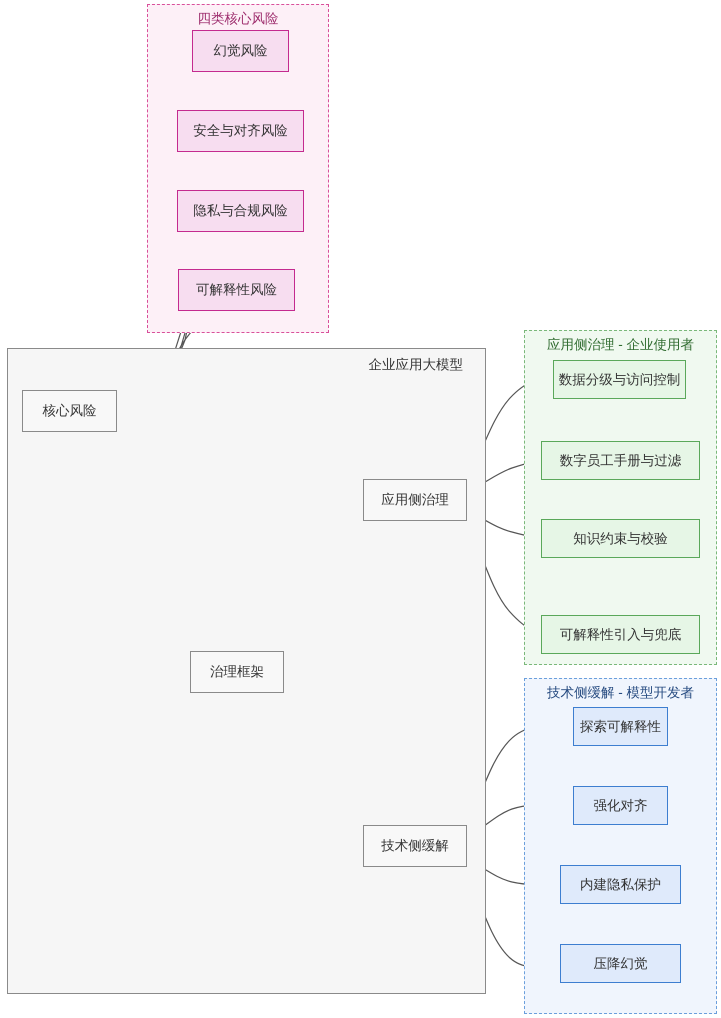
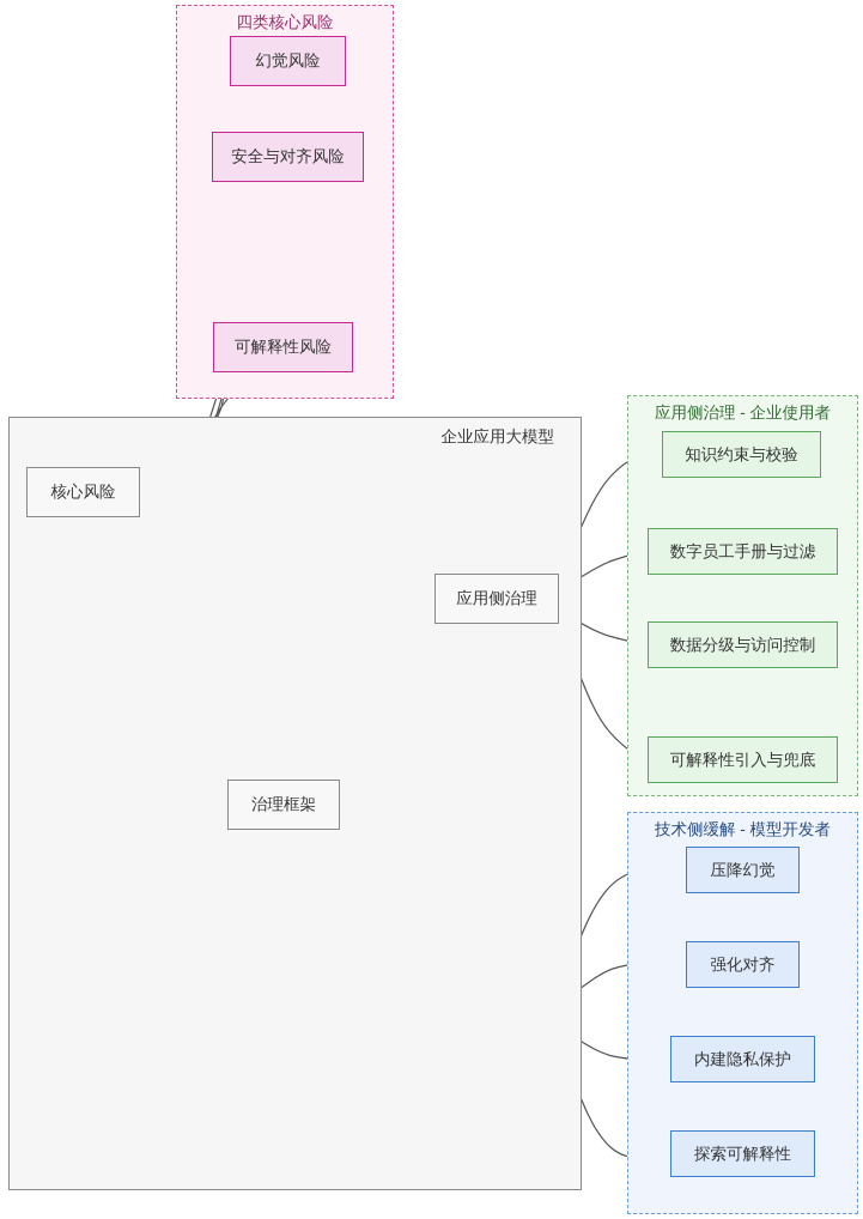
  四类核心风险
  幻觉风险
  安全与对齐风险
- 隐私与合规风险
  可解释性风险
  企业应用大模型
  核心风险
  治理框架
  应用侧治理
- 技术侧缓解
  应用侧治理 - 企业使用者
- 数据分级与访问控制
+ 知识约束与校验
  数字员工手册与过滤
- 知识约束与校验
+ 数据分级与访问控制
  可解释性引入与兜底
  技术侧缓解 - 模型开发者
- 探索可解释性
+ 压降幻觉
  强化对齐
  内建隐私保护
- 压降幻觉
+ 探索可解释性
